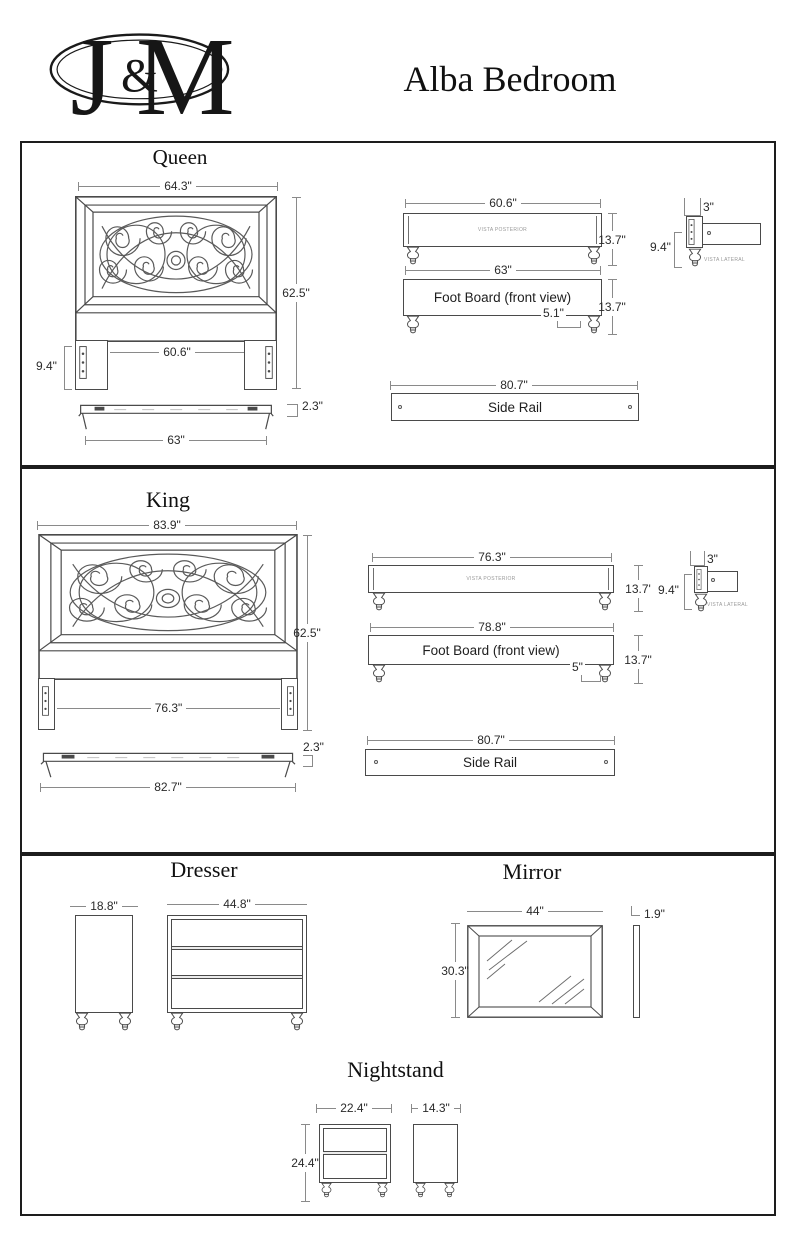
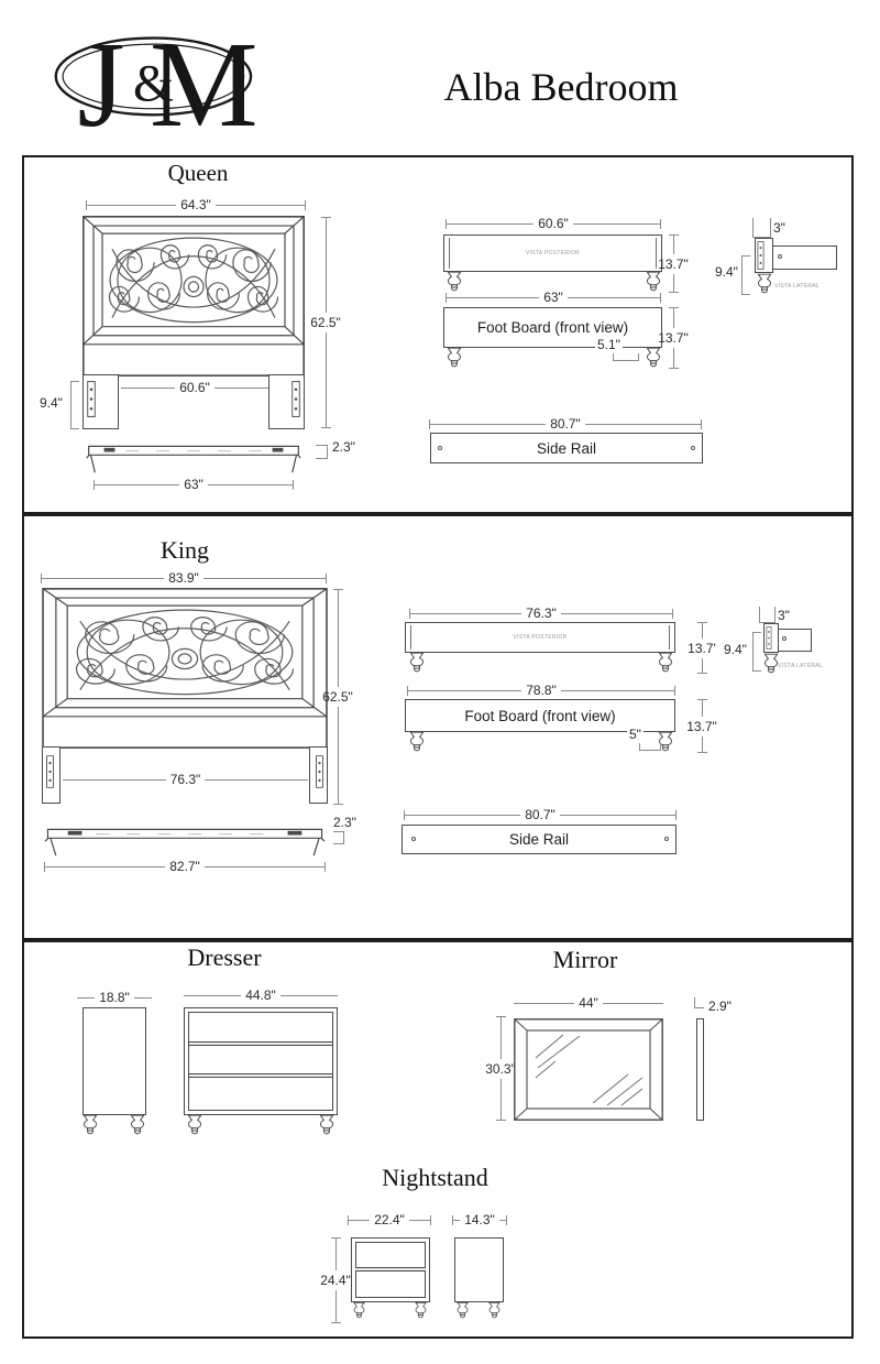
  J
  &
  M
  Alba Bedroom
  Queen
  64.3"
  60.6"
  9.4"
  62.5"
  2.3"
  63"
  60.6"
  13.7"
  63"
  Foot Board (front view)
  13.7"
  5.1"
  3"
  9.4"
  80.7"
  Side Rail
  King
  83.9"
  76.3"
  62.5"
  2.3"
  82.7"
  76.3"
  13.7'
  78.8"
  Foot Board (front view)
  13.7"
  5"
  3"
  9.4"
  80.7"
  Side Rail
  Dresser
  18.8"
  44.8"
  Mirror
  44"
  30.3"
- 1.9"
+ 2.9"
  Nightstand
  22.4"
  14.3"
  24.4"
